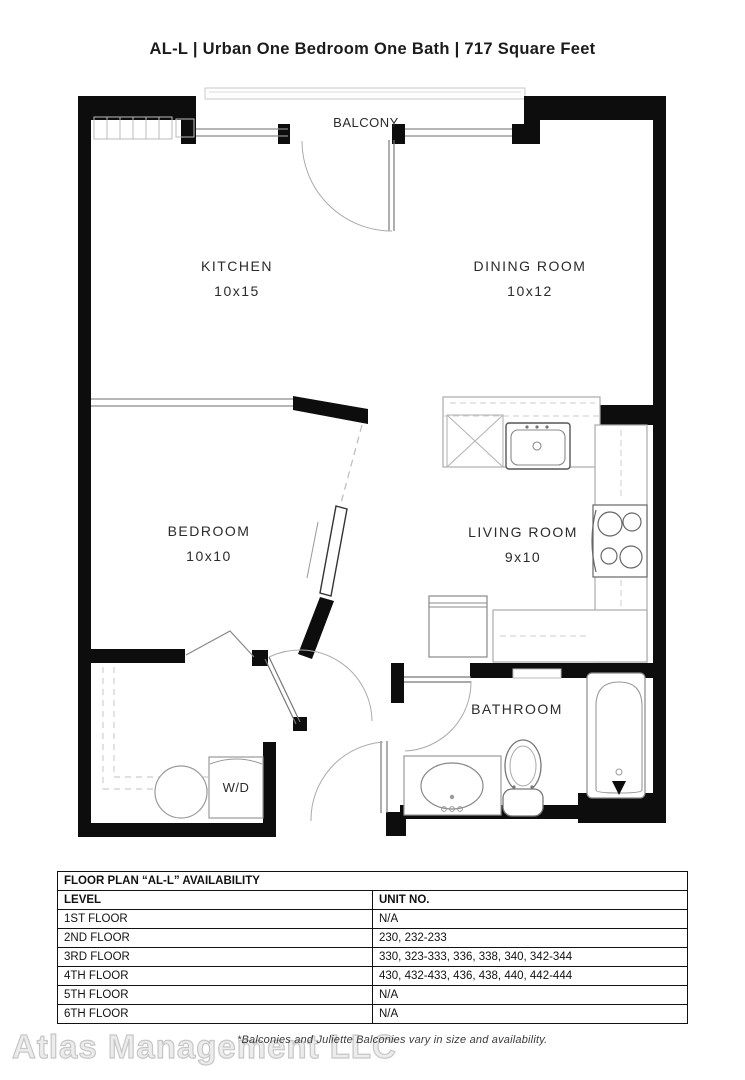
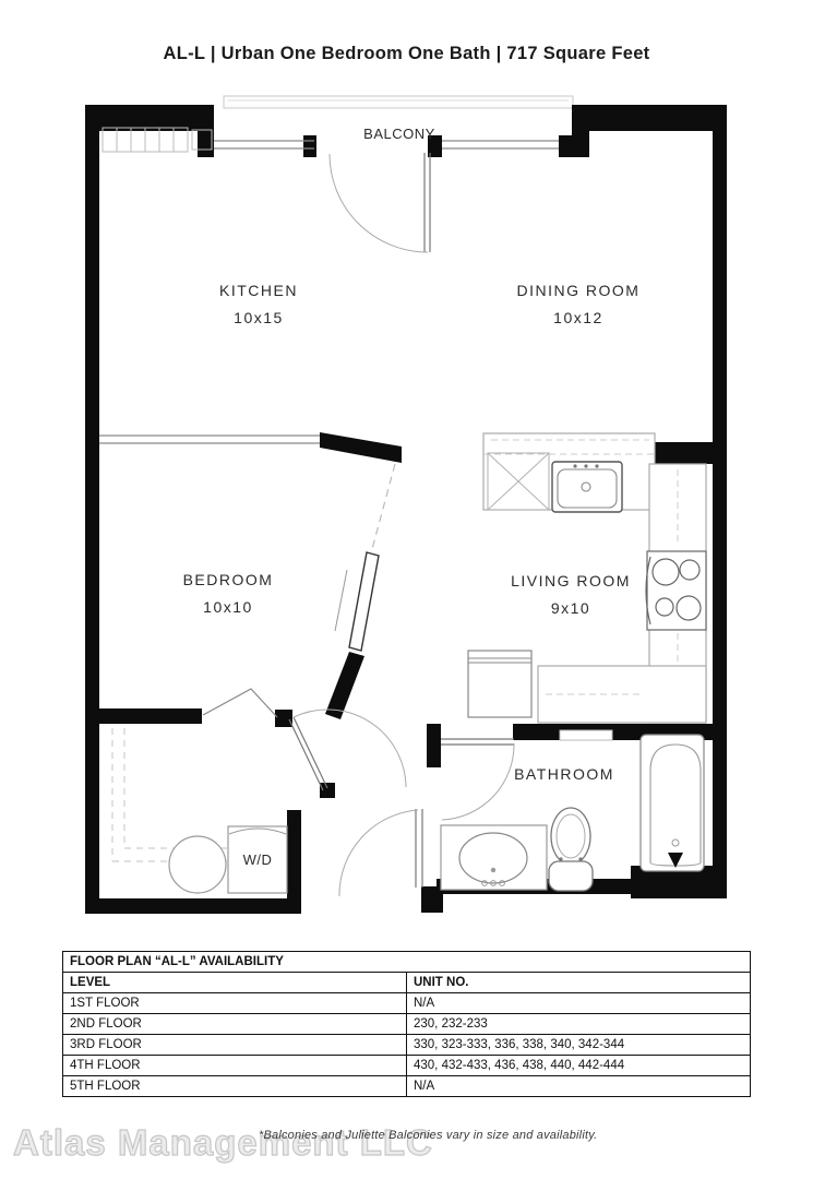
  AL-L | Urban One Bedroom One Bath | 717 Square Feet
  BALCONY
  KITCHEN
  10x15
  DINING ROOM
  10x12
  BEDROOM
  10x10
  LIVING ROOM
  9x10
  BATHROOM
  W/D
  FLOOR PLAN “AL-L” AVAILABILITY
  LEVEL	UNIT NO.
  1ST FLOOR	N/A
  2ND FLOOR	230, 232-233
  3RD FLOOR	330, 323-333, 336, 338, 340, 342-344
  4TH FLOOR	430, 432-433, 436, 438, 440, 442-444
  5TH FLOOR	N/A
- 6TH FLOOR	N/A
  Atlas Management LLC
  *Balconies and Juliette Balconies vary in size and availability.
